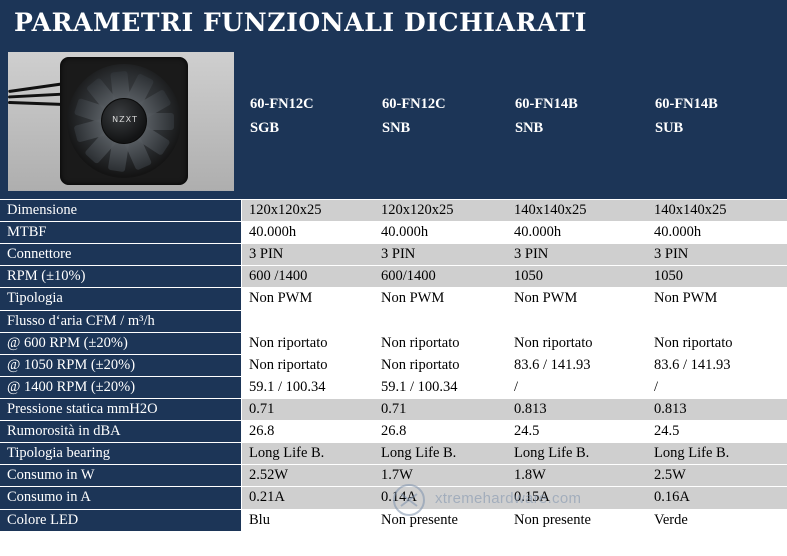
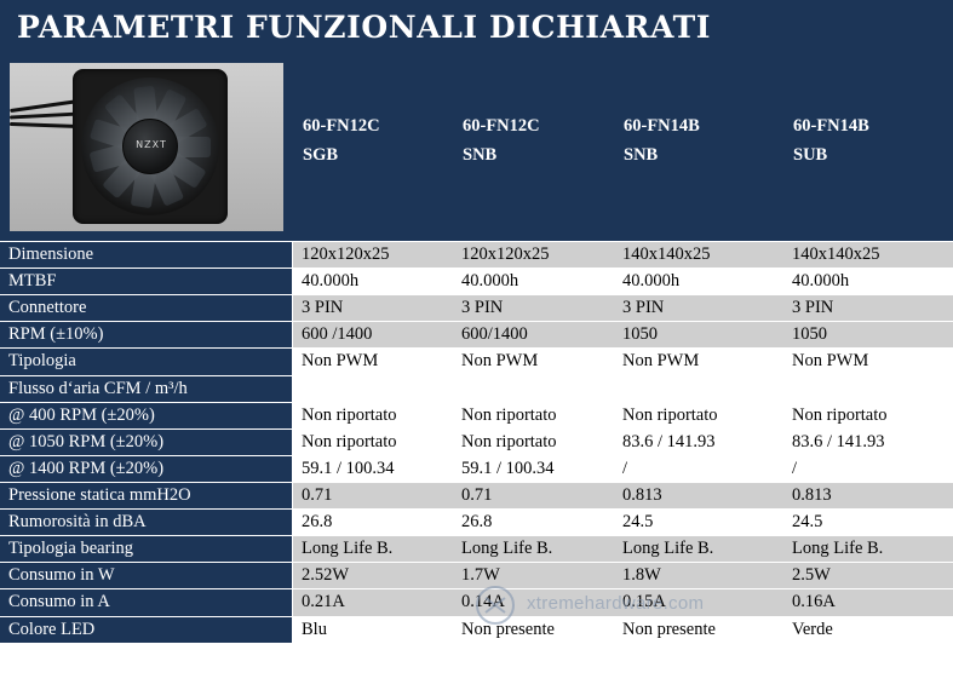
  PARAMETRI FUNZIONALI DICHIARATI
  NZXT
  60-FN12C
  SGB
  60-FN12C
  SNB
  60-FN14B
  SNB
  60-FN14B
  SUB
  Dimensione
  120x120x25
  120x120x25
  140x140x25
  140x140x25
  MTBF
  40.000h
  40.000h
  40.000h
  40.000h
  Connettore
  3 PIN
  3 PIN
  3 PIN
  3 PIN
  RPM (±10%)
  600 /1400
  600/1400
  1050
  1050
  Tipologia
  Non PWM
  Non PWM
  Non PWM
  Non PWM
  Flusso d‘aria CFM / m³/h
- @ 600 RPM (±20%)
+ @ 400 RPM (±20%)
  Non riportato
  Non riportato
  Non riportato
  Non riportato
  @ 1050 RPM (±20%)
  Non riportato
  Non riportato
  83.6 / 141.93
  83.6 / 141.93
  @ 1400 RPM (±20%)
  59.1 / 100.34
  59.1 / 100.34
  /
  /
  Pressione statica mmH2O
  0.71
  0.71
  0.813
  0.813
  Rumorosità in dBA
  26.8
  26.8
  24.5
  24.5
  Tipologia bearing
  Long Life B.
  Long Life B.
  Long Life B.
  Long Life B.
  Consumo in W
  2.52W
  1.7W
  1.8W
  2.5W
  Consumo in A
  0.21A
  0.14A
  0.15A
  0.16A
  Colore LED
  Blu
  Non presente
  Non presente
  Verde
  xtremehardware.com
